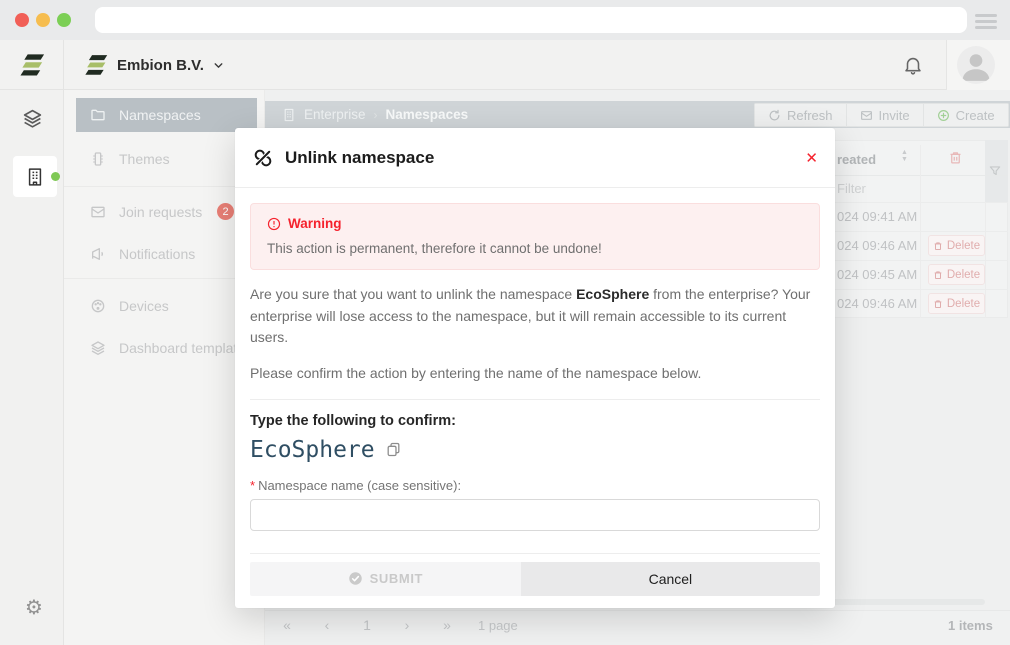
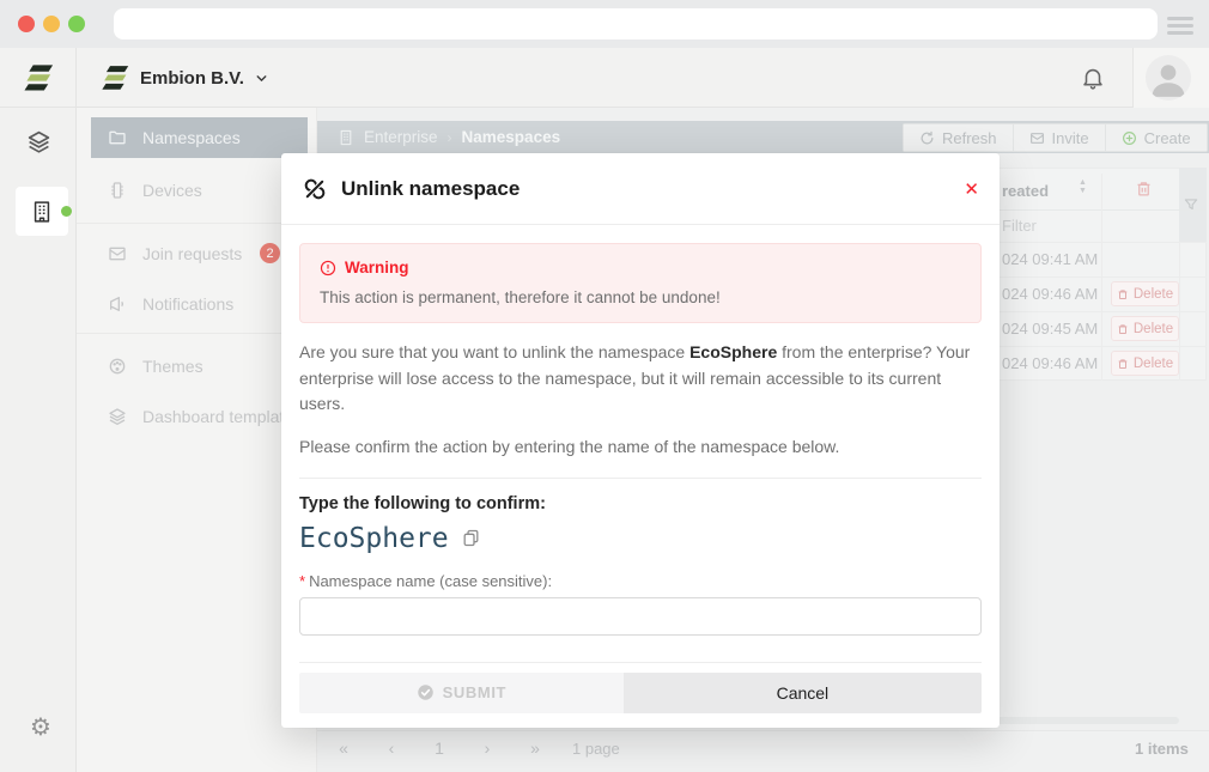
  Embion B.V.
  ⚙
  Namespaces
- Themes
+ Devices
  Join requests
  2
  Notifications
- Devices
+ Themes
  Dashboard templa
  Enterprise
  Namespaces
  Refresh
  Invite
  Create
  reated
  Filter
  024 09:41 AM
  024 09:46 AM
  Delete
  024 09:45 AM
  Delete
  024 09:46 AM
  Delete
  «
  ‹
  1
  ›
  »
  1 page
  1 items
  Unlink namespace
  ✕
  Warning
  This action is permanent, therefore it cannot be undone!
  Are you sure that you want to unlink the namespace EcoSphere from the enterprise? Your enterprise will lose access to the namespace, but it will remain accessible to its current users.
  Please confirm the action by entering the name of the namespace below.
  Type the following to confirm:
  EcoSphere
  * Namespace name (case sensitive):
  SUBMIT
  Cancel
